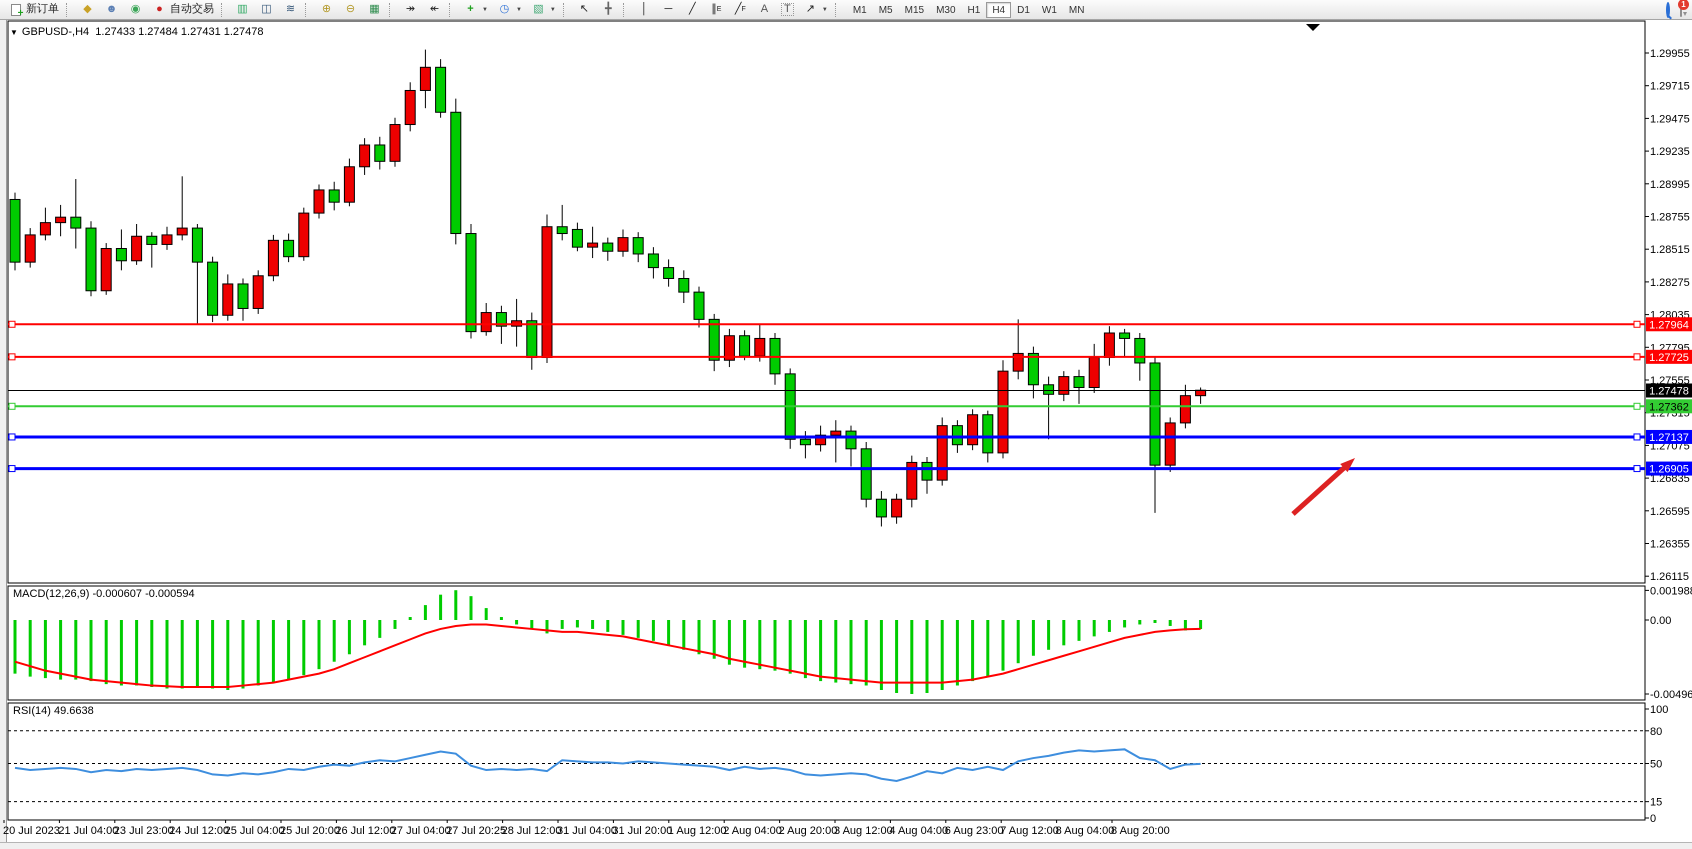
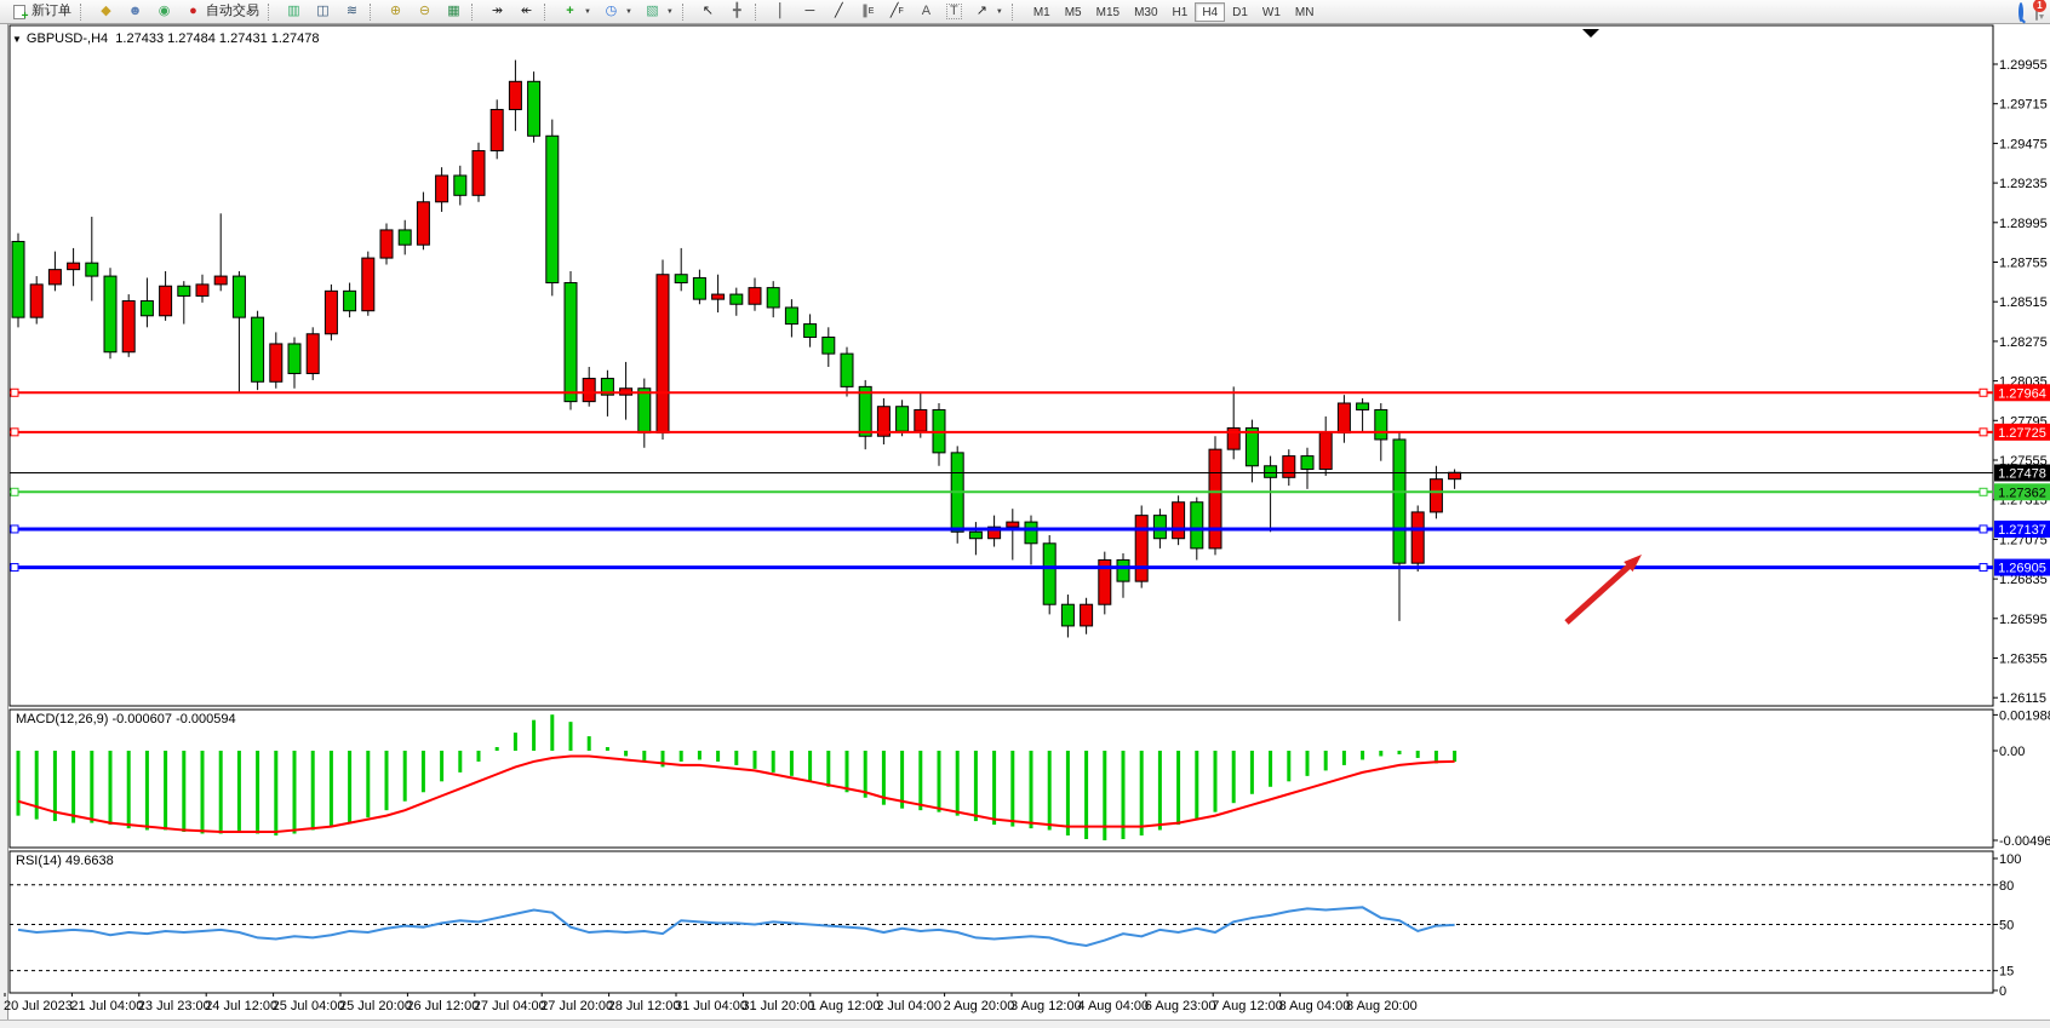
  +
  新订单
  ◆
  ☻
  ◉
  ●
  自动交易
  ▥
  ◫
  ≋
  ⊕
  ⊖
  ▦
  ↠
  ↞
  +
  ◷
  ▧
  ↖
  ╋
  │
  ─
  ╱
  ∥
  ╱
  A
  T
  ↗
  M1
  M5
  M15
  M30
  H1
  H4
  D1
  W1
  MN
  1
  1.29955
  1.29715
  1.29475
  1.29235
  1.28995
  1.28755
  1.28515
  1.28275
  1.28035
  1.27795
  1.27555
  1.27315
  1.27075
  1.26835
  1.26595
  1.26355
  1.26115
  0.00198
  0.00
  -0.00496
  100
  80
  50
  15
  0
  20 Jul 2023
  21 Jul 04:00
  23 Jul 23:00
  24 Jul 12:00
  25 Jul 04:00
  25 Jul 20:00
  26 Jul 12:00
  27 Jul 04:00
- 27 Jul 20:25
+ 27 Jul 20:00
  28 Jul 12:00
  31 Jul 04:00
  31 Jul 20:00
  1 Aug 12:00
- 2 Aug 04:00
+ 2 Jul 04:00
  2 Aug 20:00
  3 Aug 12:00
  4 Aug 04:00
  6 Aug 23:00
  7 Aug 12:00
  8 Aug 04:00
  8 Aug 20:00
  1.27964
  1.27725
  1.27478
  1.27362
  1.27137
  1.26905
  ▼ GBPUSD-,H4 1.27433 1.27484 1.27431 1.27478
  MACD(12,26,9) -0.000607 -0.000594
  RSI(14) 49.6638
